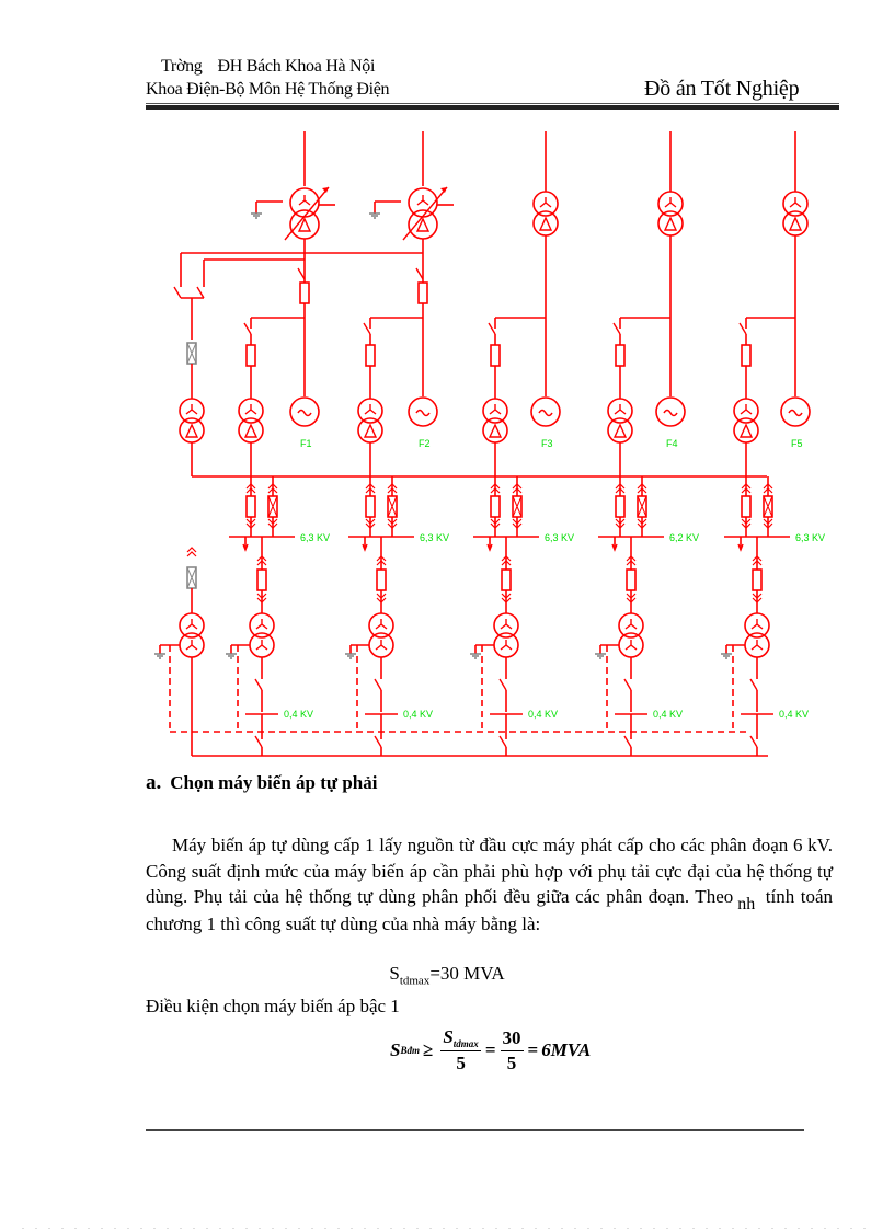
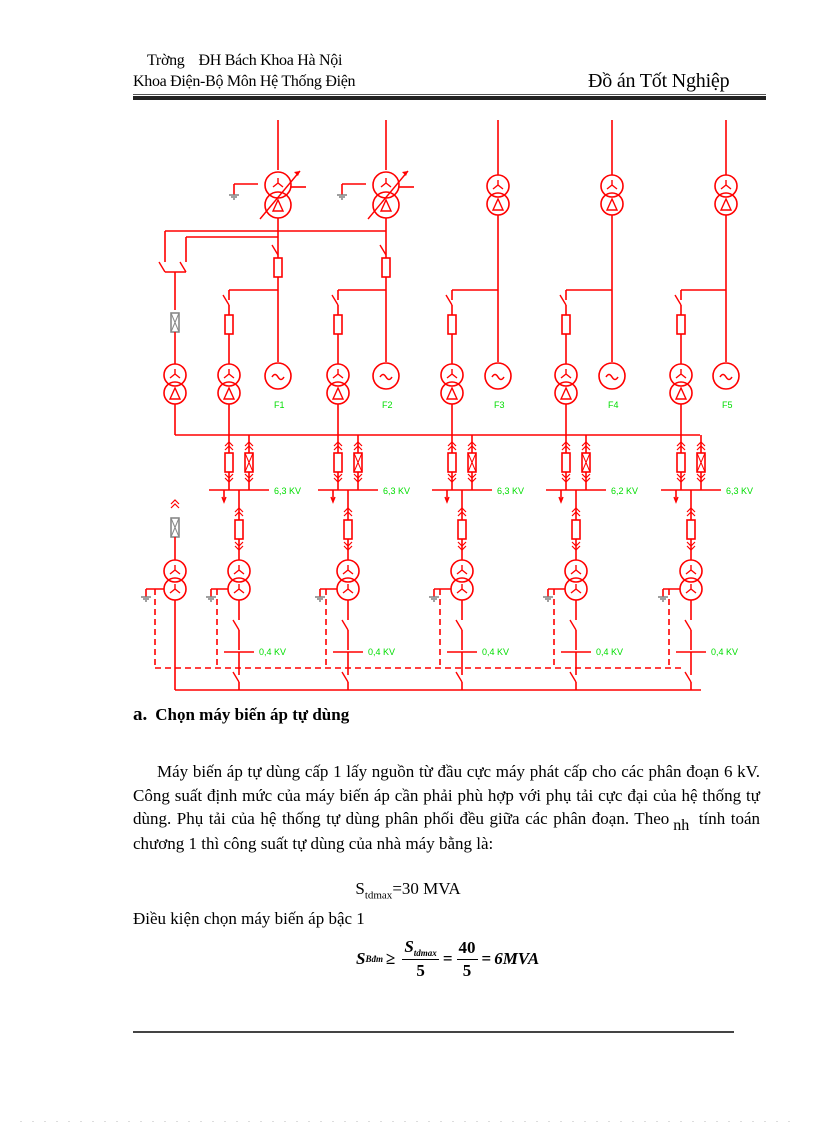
  Trờng ĐH Bách Khoa Hà Nội
  Khoa Điện-Bộ Môn Hệ Thống Điện
  Đồ án Tốt Nghiệp
  F1
  F2
  F3
  F4
  F5
  6,3 KV
  0,4 KV
  6,3 KV
  0,4 KV
  6,3 KV
  0,4 KV
  6,2 KV
  0,4 KV
  6,3 KV
  0,4 KV
- a. Chọn máy biến áp tự phải
+ a. Chọn máy biến áp tự dùng
  Máy biến áp tự dùng cấp 1 lấy nguồn từ đầu cực máy phát cấp cho các phân đoạn 6 kV. Công suất định mức của máy biến áp cần phải phù hợp với phụ tải cực đại của hệ thống tự dùng. Phụ tải của hệ thống tự dùng phân phối đều giữa các phân đoạn. Theo nh tính toán chương 1 thì công suất tự dùng của nhà máy bằng là:
  Stdmax=30 MVA
  Điều kiện chọn máy biến áp bậc 1
  S
  Bđm
  ≥
  Stdmax
  5
  =
- 30
+ 40
  5
  =
  6MVA
